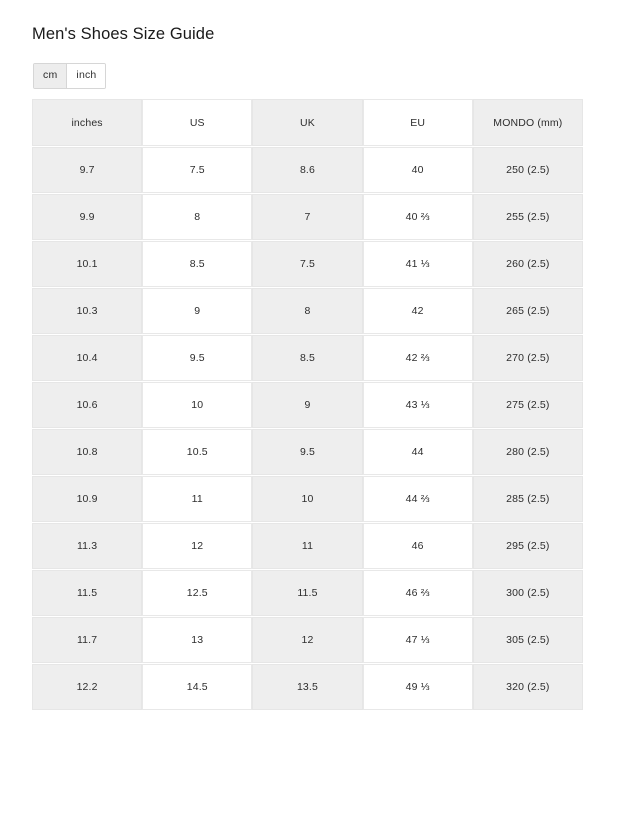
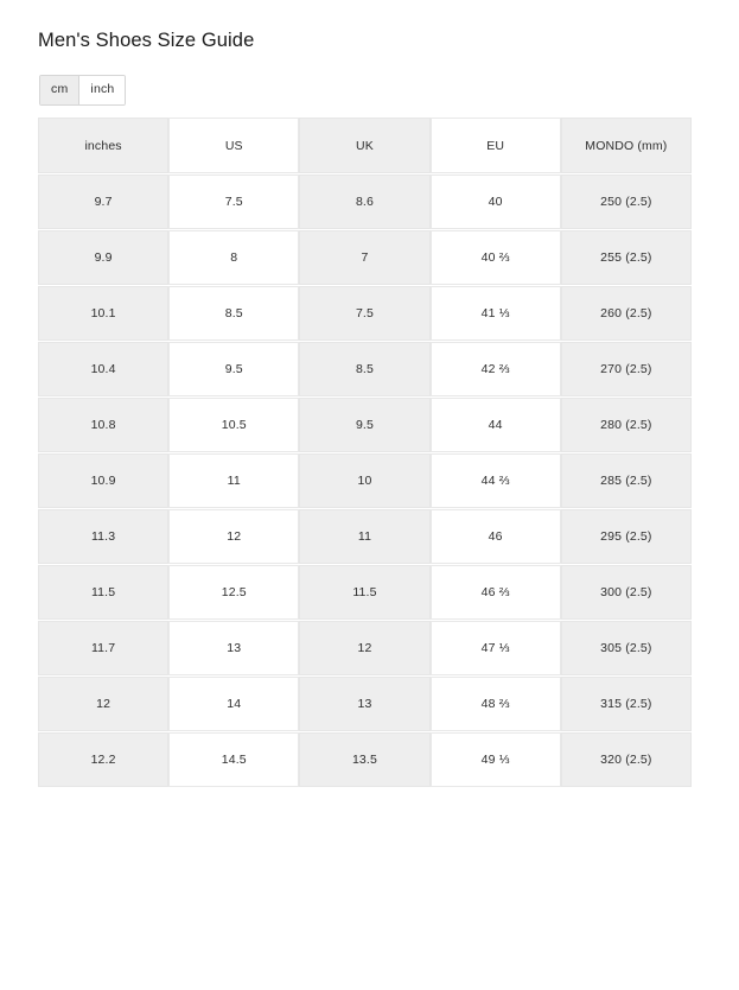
  Men's Shoes Size Guide
  cm
  inch
  inches	US	UK	EU	MONDO (mm)
  9.7	7.5	8.6	40	250 (2.5)
  9.9	8	7	40 ⅔	255 (2.5)
  10.1	8.5	7.5	41 ⅓	260 (2.5)
- 10.3	9	8	42	265 (2.5)
  10.4	9.5	8.5	42 ⅔	270 (2.5)
- 10.6	10	9	43 ⅓	275 (2.5)
  10.8	10.5	9.5	44	280 (2.5)
  10.9	11	10	44 ⅔	285 (2.5)
  11.3	12	11	46	295 (2.5)
  11.5	12.5	11.5	46 ⅔	300 (2.5)
  11.7	13	12	47 ⅓	305 (2.5)
+ 12	14	13	48 ⅔	315 (2.5)
  12.2	14.5	13.5	49 ⅓	320 (2.5)
